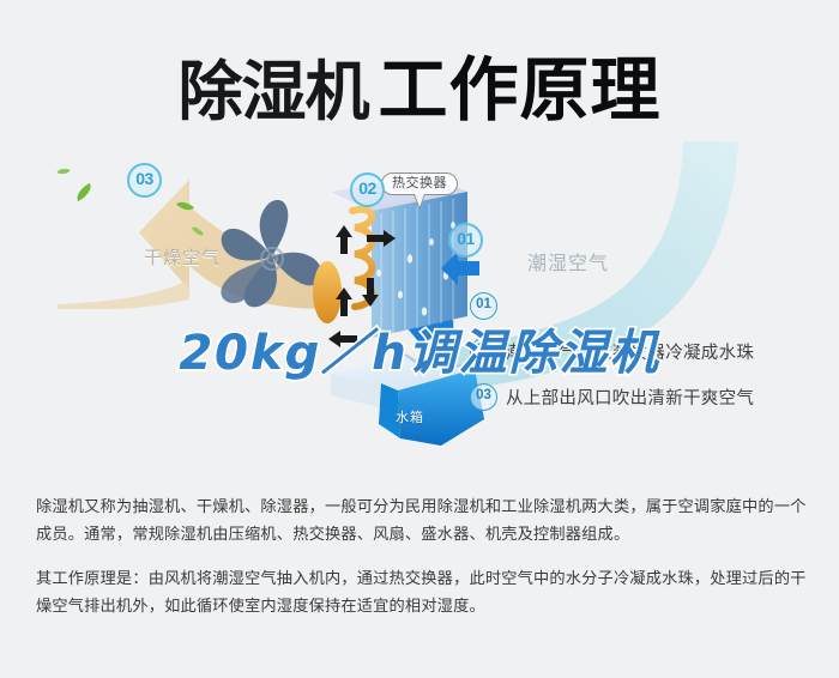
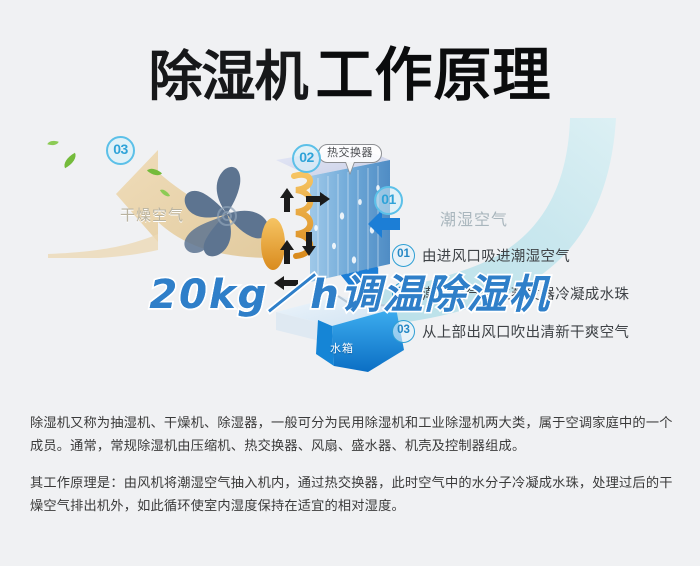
  除湿机 工作原理
  干燥空气
  潮湿空气
  水箱
  热交换器
  03
  02
  01
  01
+ 由进风口吸进潮湿空气
  02
  潮湿空气经过蒸发器冷凝成水珠
  03
  从上部出风口吹出清新干爽空气
  20kg／h调温除湿机
  除湿机又称为抽湿机、干燥机、除湿器，一般可分为民用除湿机和工业除湿机两大类，属于空调家庭中的一个成员。通常，常规除湿机由压缩机、热交换器、风扇、盛水器、机壳及控制器组成。
  其工作原理是：由风机将潮湿空气抽入机内，通过热交换器，此时空气中的水分子冷凝成水珠，处理过后的干燥空气排出机外，如此循环使室内湿度保持在适宜的相对湿度。
